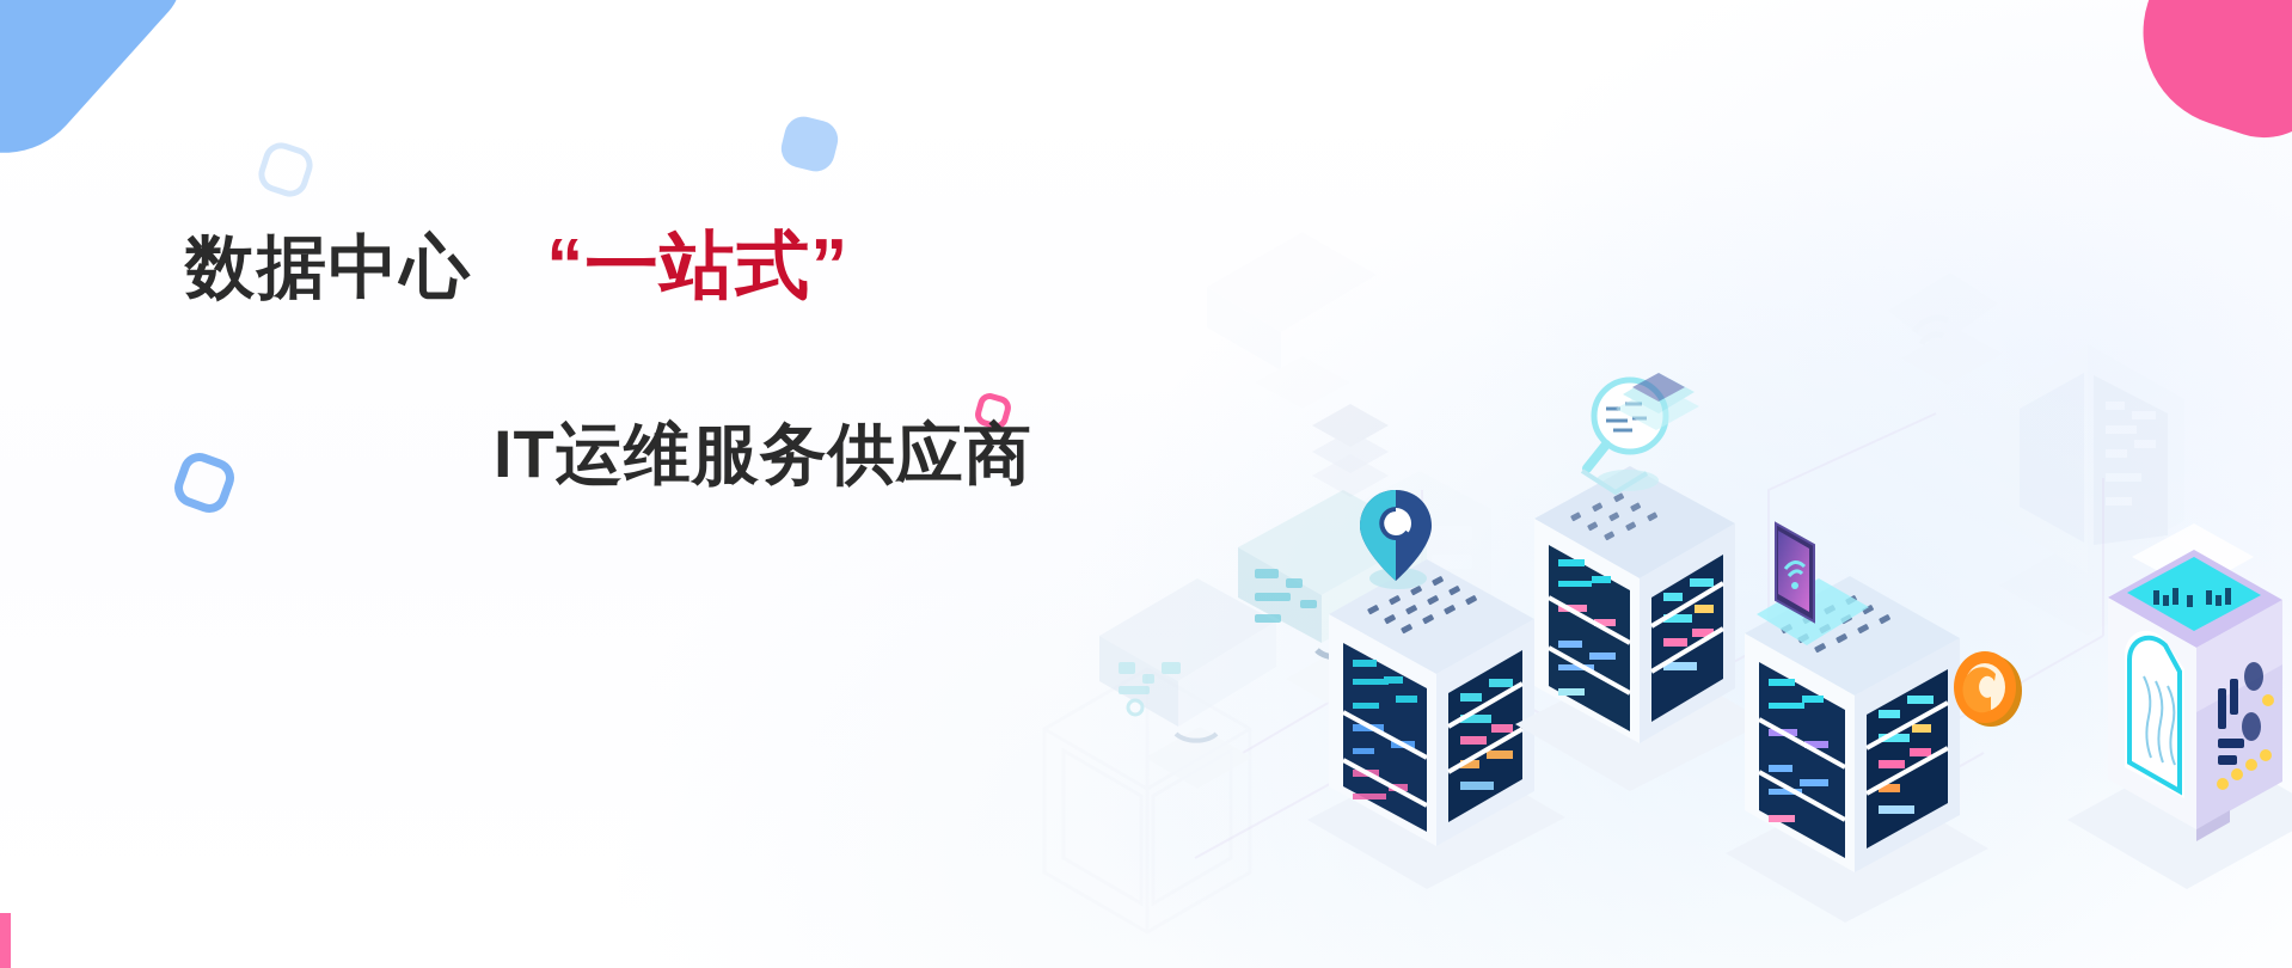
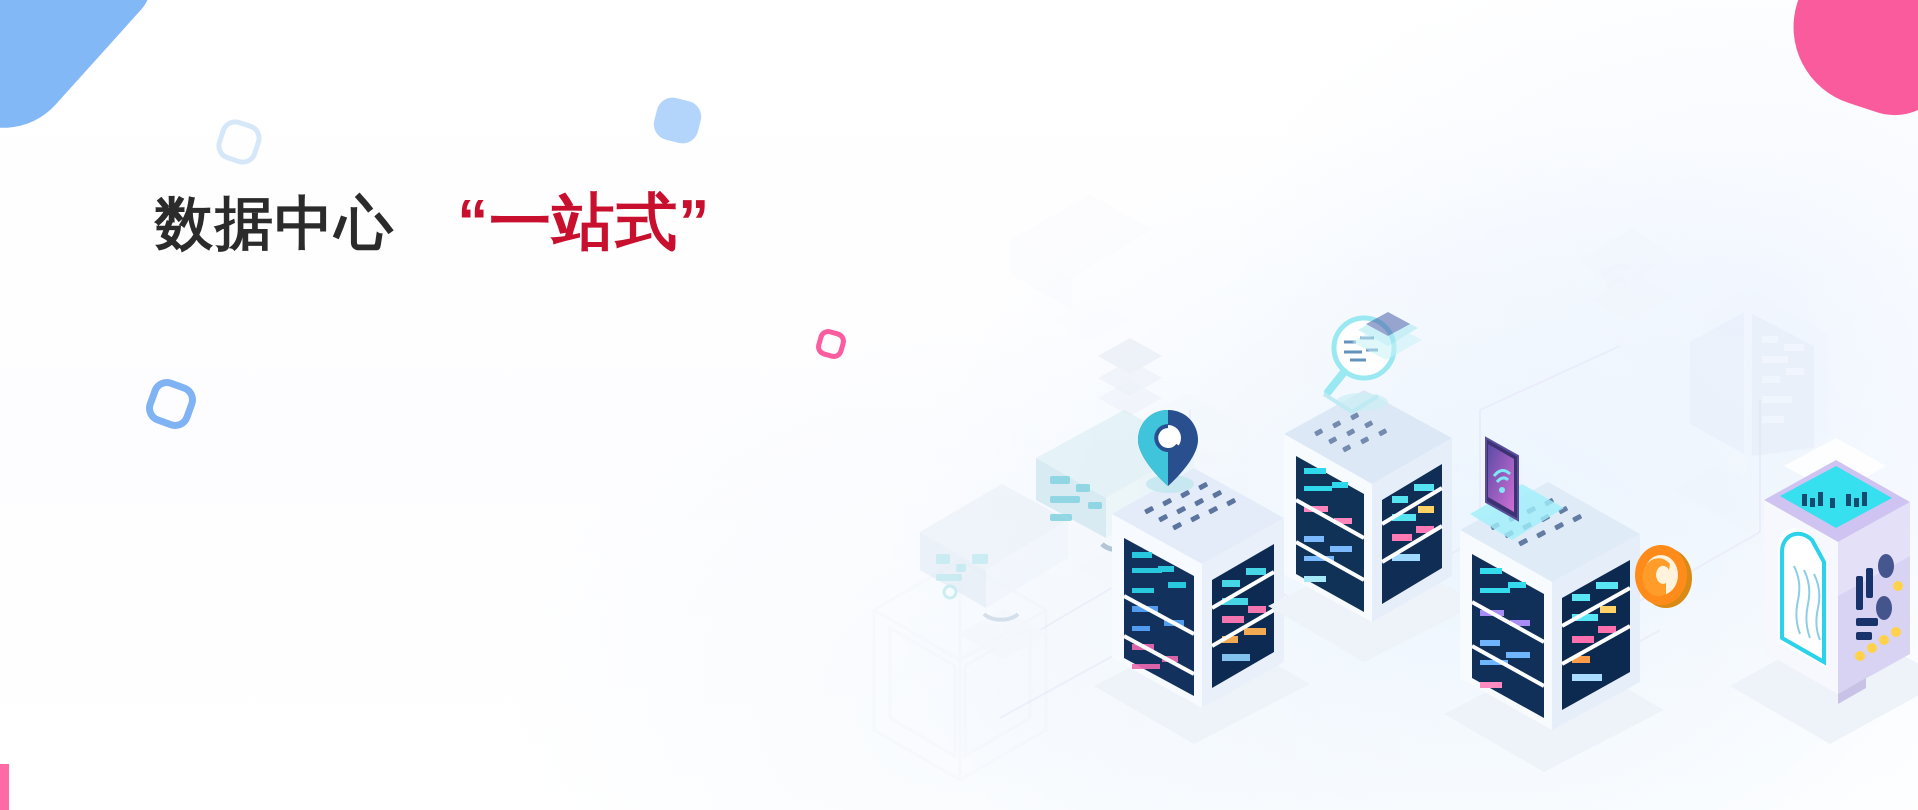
  数据中心 “一站式”
- IT运维服务供应商
